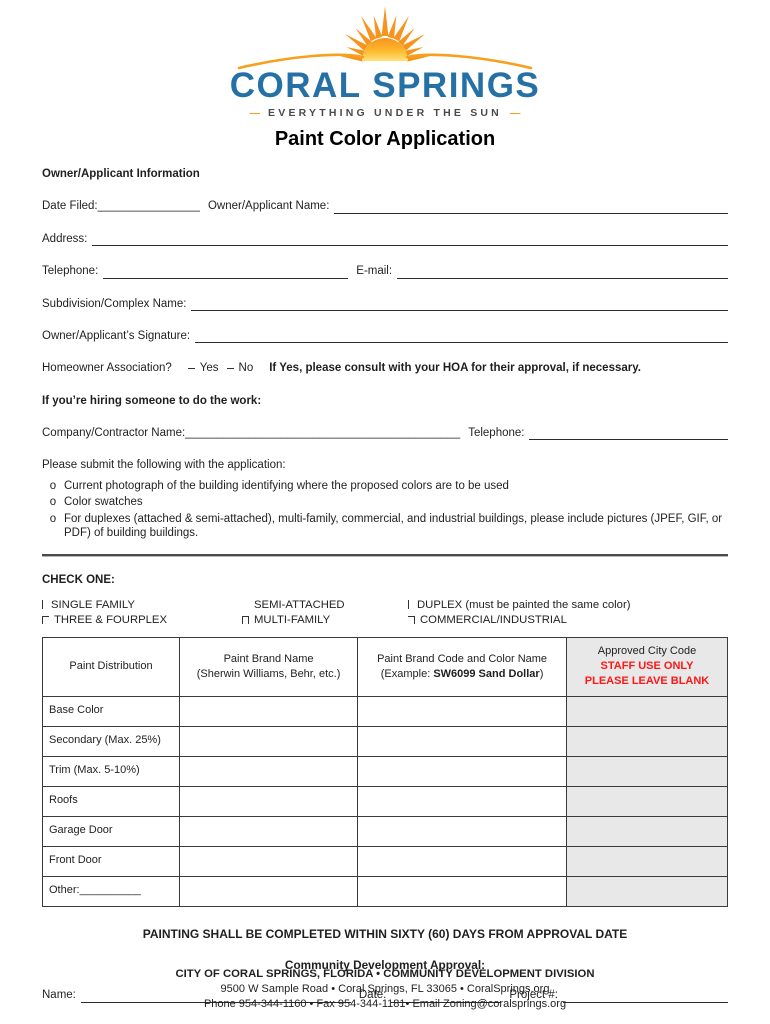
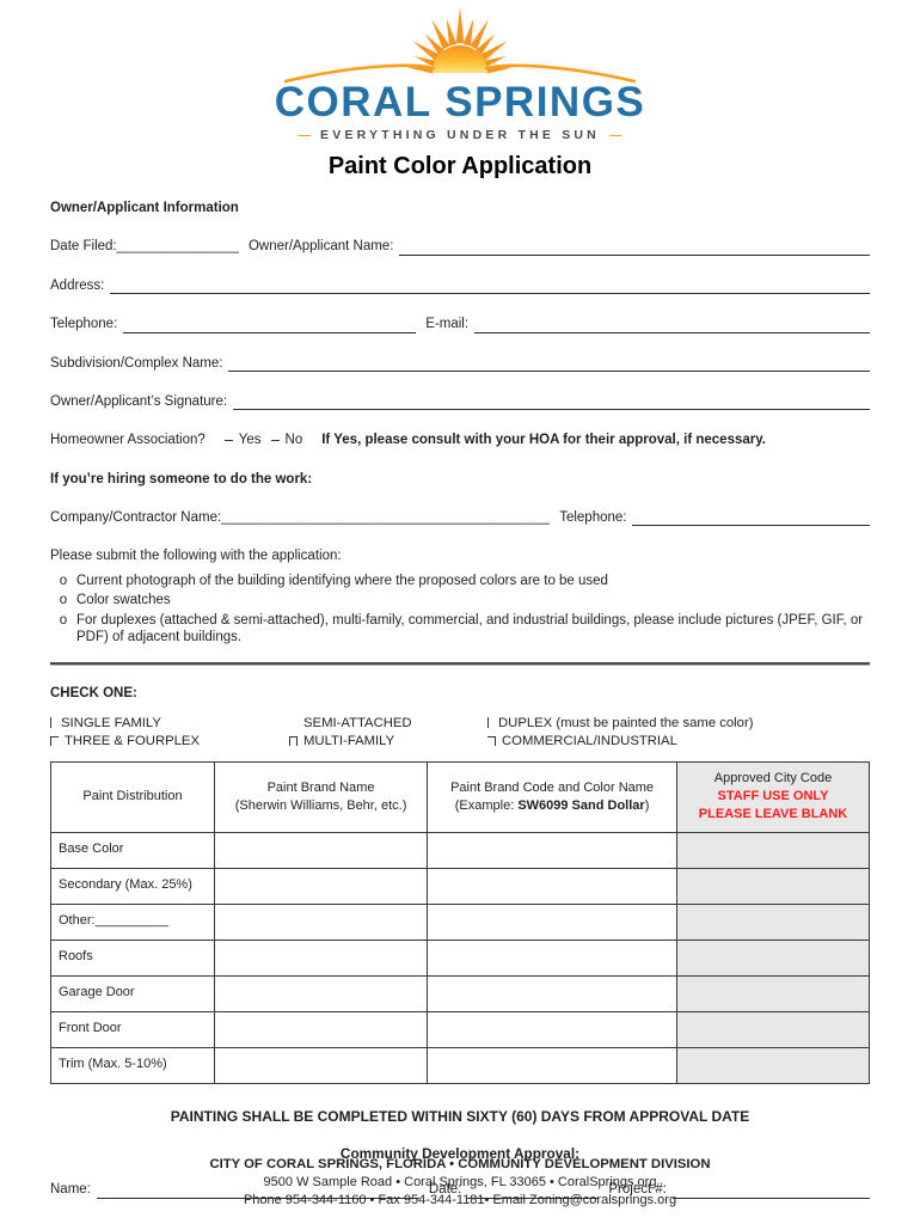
  CORAL SPRINGS
  —
  EVERYTHING UNDER THE SUN
  —
  Paint Color Application
  Owner/Applicant Information
  Date Filed:
  ________________
  Owner/Applicant Name:
  Address:
  Telephone:
  E-mail:
  Subdivision/Complex Name:
  Owner/Applicant’s Signature:
  Homeowner Association?
  Yes
  No
  If Yes, please consult with your HOA for their approval, if necessary.
  If you’re hiring someone to do the work:
  Company/Contractor Name:
  ___________________________________________
  Telephone:
  Please submit the following with the application:
  o
  Current photograph of the building identifying where the proposed colors are to be used
  o
  Color swatches
  o
- For duplexes (attached & semi-attached), multi-family, commercial, and industrial buildings, please include pictures (JPEF, GIF, or PDF) of building buildings.
+ For duplexes (attached & semi-attached), multi-family, commercial, and industrial buildings, please include pictures (JPEF, GIF, or PDF) of adjacent buildings.
  CHECK ONE:
  SINGLE FAMILY
  SEMI-ATTACHED
  DUPLEX (must be painted the same color)
  THREE & FOURPLEX
  MULTI-FAMILY
  COMMERCIAL/INDUSTRIAL
  Paint Distribution	Paint Brand Name (Sherwin Williams, Behr, etc.)	Paint Brand Code and Color Name (Example: SW6099 Sand Dollar)	Approved City Code STAFF USE ONLY PLEASE LEAVE BLANK
  Base Color
  Secondary (Max. 25%)
- Trim (Max. 5-10%)
+ Other:__________
  Roofs
  Garage Door
  Front Door
- Other:__________
+ Trim (Max. 5-10%)
  PAINTING SHALL BE COMPLETED WITHIN SIXTY (60) DAYS FROM APPROVAL DATE
  Community Development Approval:
  Name:
  Date:
  Project #:
  CITY OF CORAL SPRINGS, FLORIDA • COMMUNITY DEVELOPMENT DIVISION
  9500 W Sample Road • Coral Springs, FL 33065 • CoralSprings.org
  Phone 954-344-1160 • Fax 954-344-1181• Email Zoning@coralsprings.org
